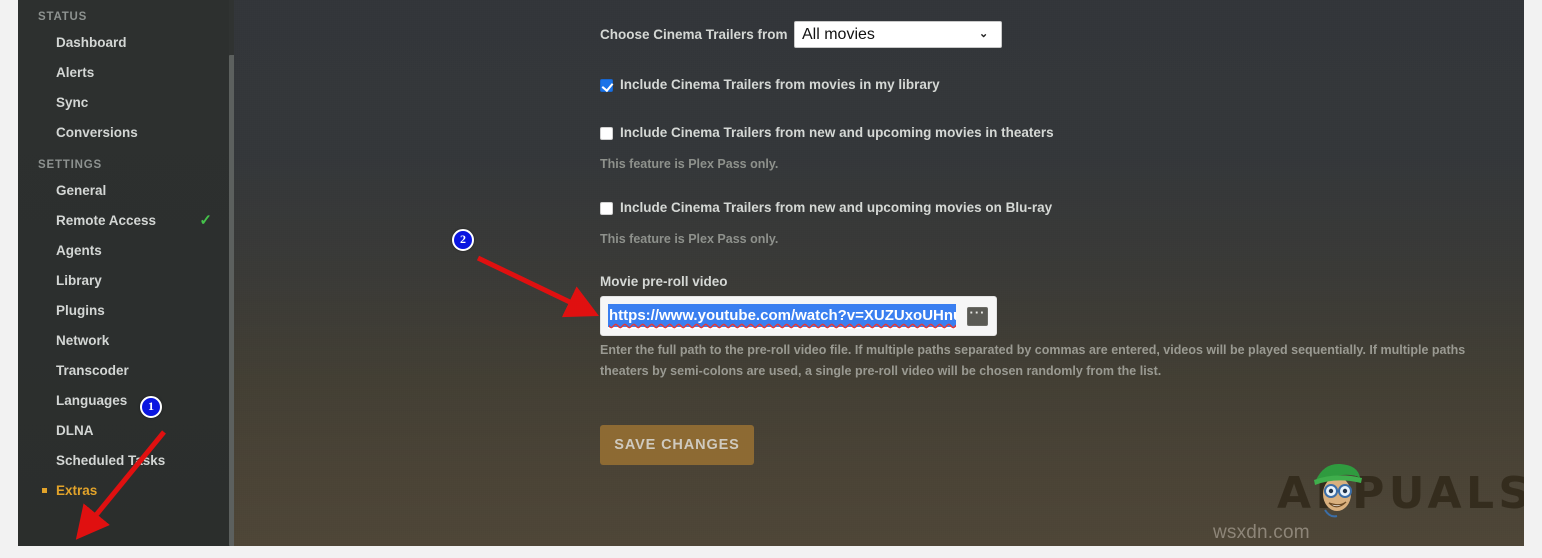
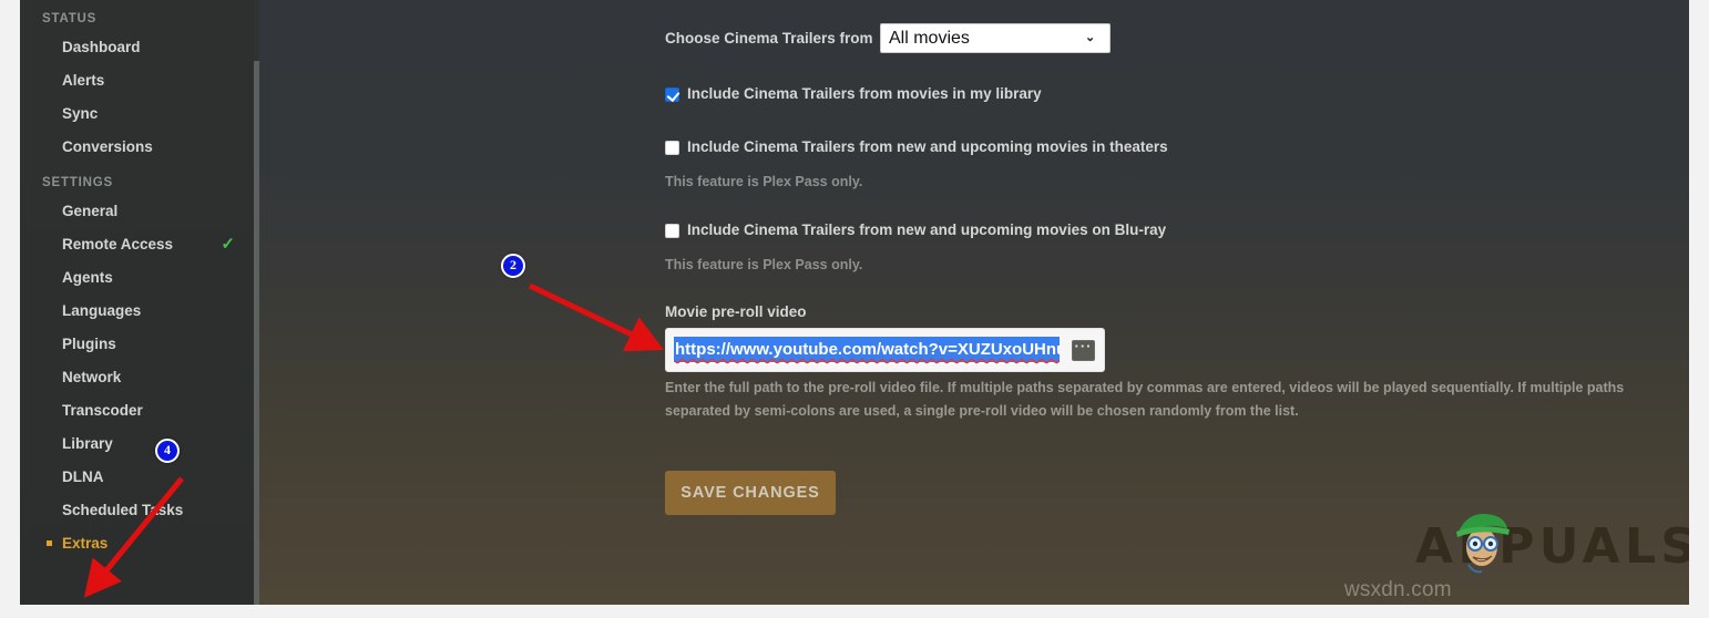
  STATUS
  Dashboard
  Alerts
  Sync
  Conversions
  SETTINGS
  General
  Remote Access
  ✓
  Agents
- Library
+ Languages
  Plugins
  Network
  Transcoder
- Languages
+ Library
  DLNA
  Scheduled Tsks
  Extras
  Choose Cinema Trailers from
  All movies
  ⌄
  Include Cinema Trailers from movies in my library
  Include Cinema Trailers from new and upcoming movies in theaters
  This feature is Plex Pass only.
  Include Cinema Trailers from new and upcoming movies on Blu-ray
  This feature is Plex Pass only.
  Movie pre-roll video
  https://www.youtube.com/watch?v=XUZUxoUHn
  ···
  Enter the full path to the pre-roll video file. If multiple paths separated by commas are entered, videos will be played sequentially. If multiple paths
- theaters by semi-colons are used, a single pre-roll video will be chosen randomly from the list.
+ separated by semi-colons are used, a single pre-roll video will be chosen randomly from the list.
  SAVE CHANGES
  APUALS
  wsxdn.com
- 1
+ 4
  2
